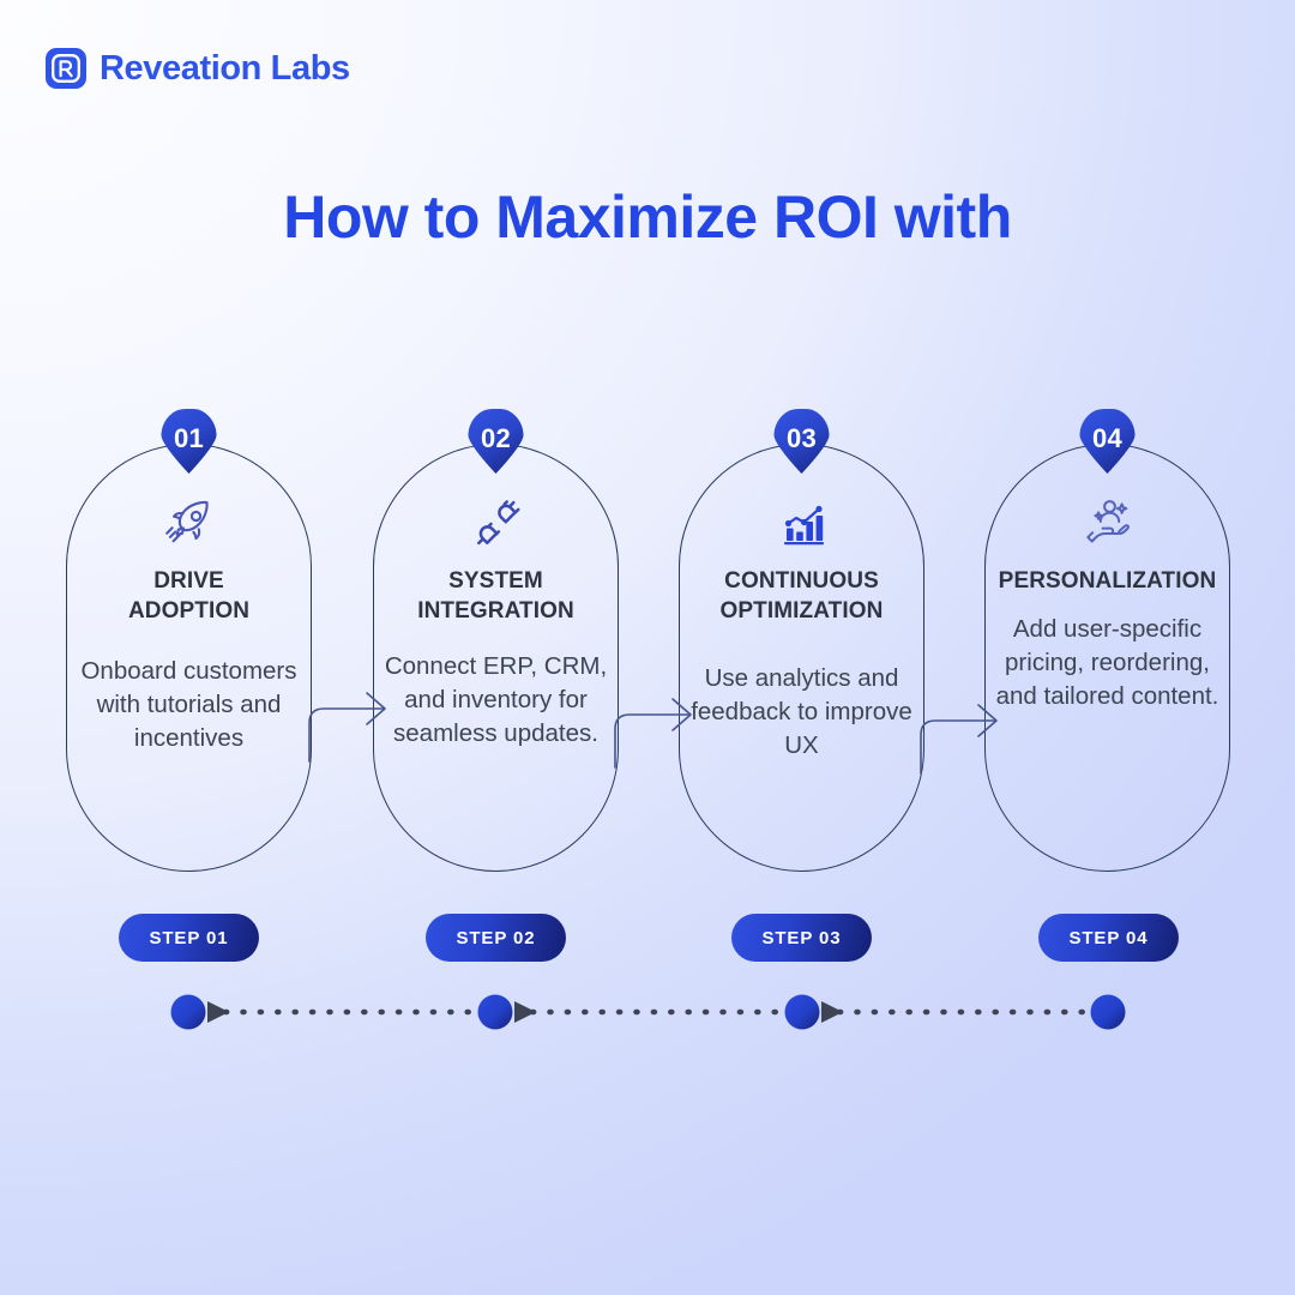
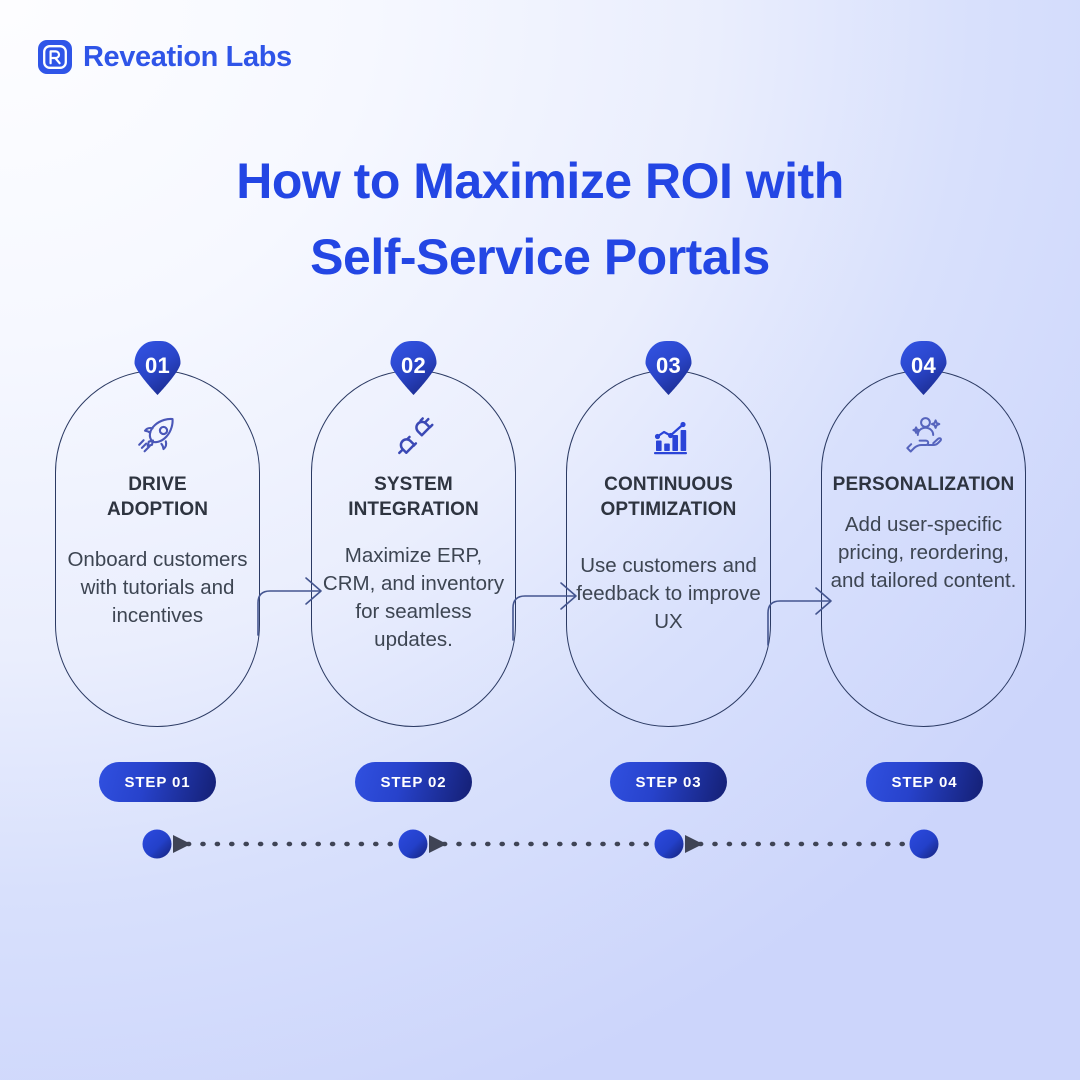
  Reveation Labs
  How to Maximize ROI with
+ Self-Service Portals
  01
  DRIVE
  ADOPTION
  Onboard customers with tutorials and incentives
  02
  SYSTEM
  INTEGRATION
- Connect ERP, CRM, and inventory for seamless updates.
+ Maximize ERP, CRM, and inventory for seamless updates.
  03
  CONTINUOUS
  OPTIMIZATION
- Use analytics and feedback to improve UX
+ Use customers and feedback to improve UX
  04
  PERSONALIZATION
  Add user-specific pricing, reordering, and tailored content.
  STEP 01
  STEP 02
  STEP 03
  STEP 04
